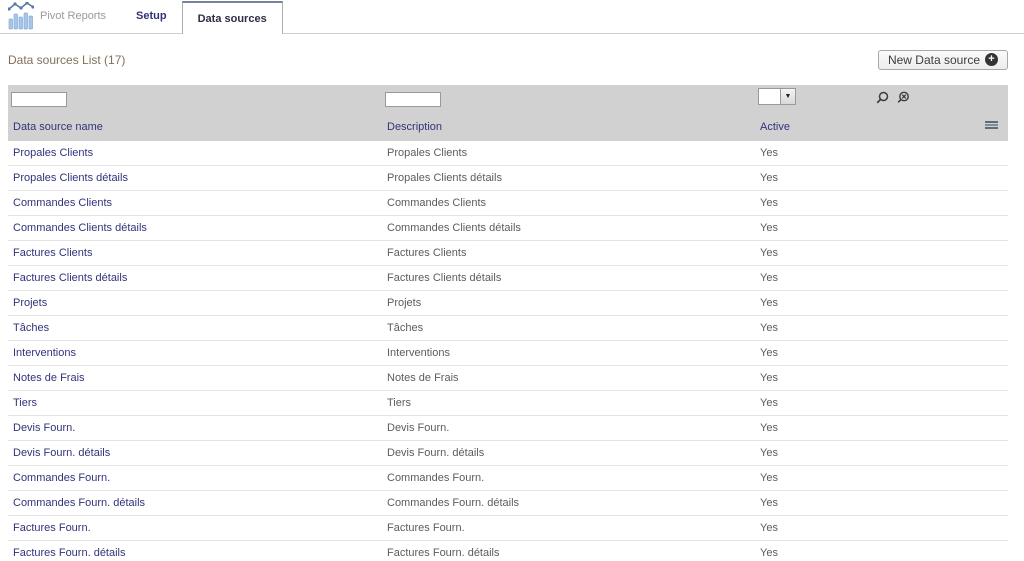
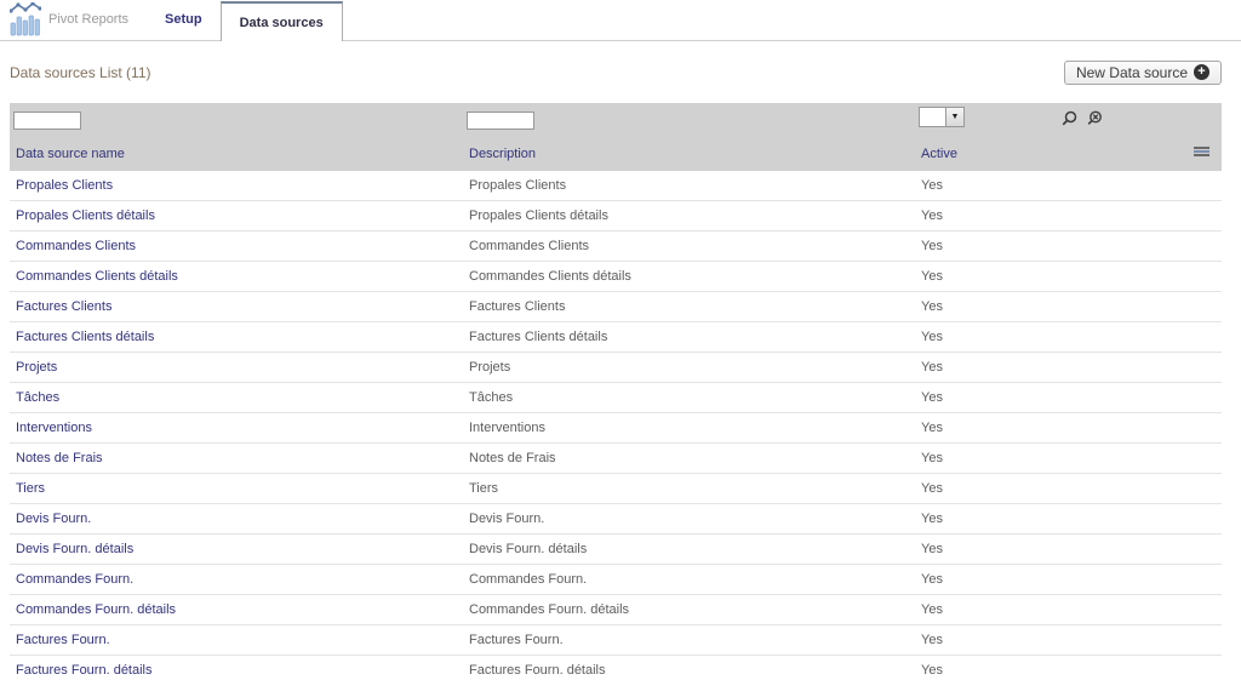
  Pivot Reports
  Setup
  Data sources
- Data sources List (17)
+ Data sources List (11)
  New Data source
  +
  Data source name
  Description
  Active
  Propales Clients
  Propales Clients
  Yes
  Propales Clients détails
  Propales Clients détails
  Yes
  Commandes Clients
  Commandes Clients
  Yes
  Commandes Clients détails
  Commandes Clients détails
  Yes
  Factures Clients
  Factures Clients
  Yes
  Factures Clients détails
  Factures Clients détails
  Yes
  Projets
  Projets
  Yes
  Tâches
  Tâches
  Yes
  Interventions
  Interventions
  Yes
  Notes de Frais
  Notes de Frais
  Yes
  Tiers
  Tiers
  Yes
  Devis Fourn.
  Devis Fourn.
  Yes
  Devis Fourn. détails
  Devis Fourn. détails
  Yes
  Commandes Fourn.
  Commandes Fourn.
  Yes
  Commandes Fourn. détails
  Commandes Fourn. détails
  Yes
  Factures Fourn.
  Factures Fourn.
  Yes
  Factures Fourn. détails
  Factures Fourn. détails
  Yes
